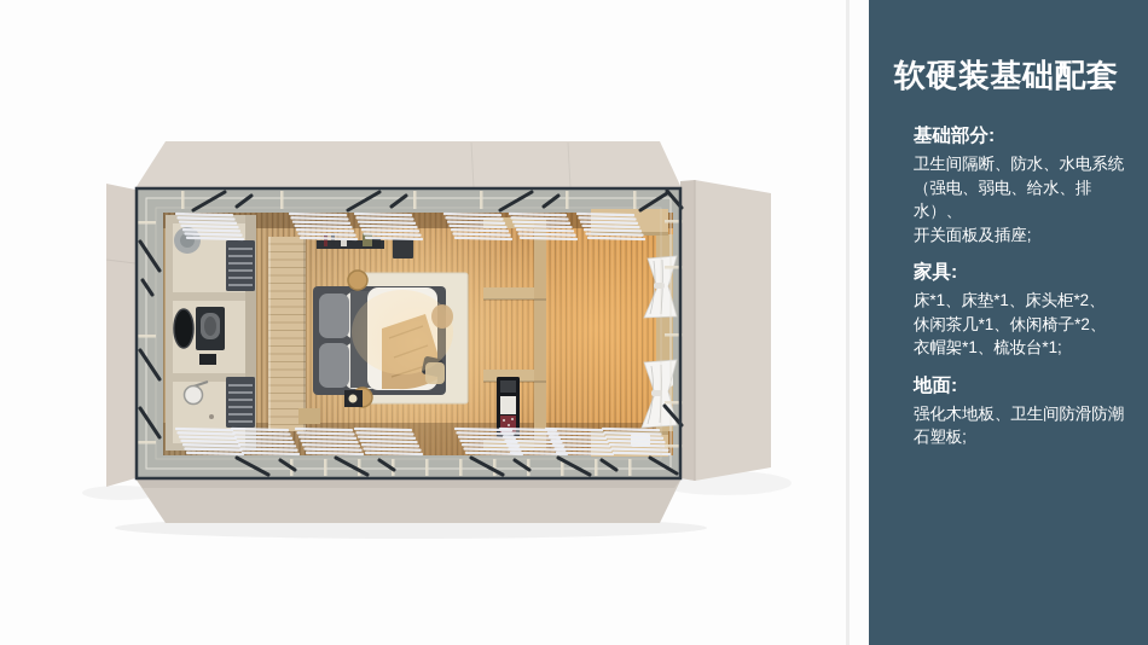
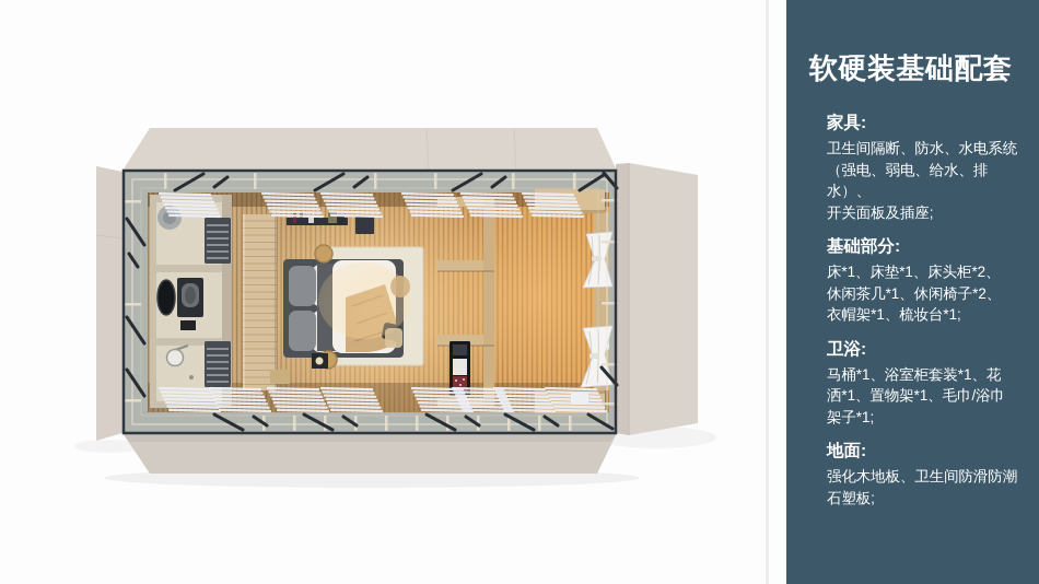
  软硬装基础配套
- 基础部分:
+ 家具:
  卫生间隔断、防水、水电系统
  （强电、弱电、给水、排水）、
  开关面板及插座;
- 家具:
+ 基础部分:
  床*1、床垫*1、床头柜*2、
  休闲茶几*1、休闲椅子*2、
  衣帽架*1、梳妆台*1;
+ 卫浴:
+ 马桶*1、浴室柜套装*1、花
+ 洒*1、置物架*1、毛巾/浴巾
+ 架子*1;
  地面:
  强化木地板、卫生间防滑防潮
  石塑板;
